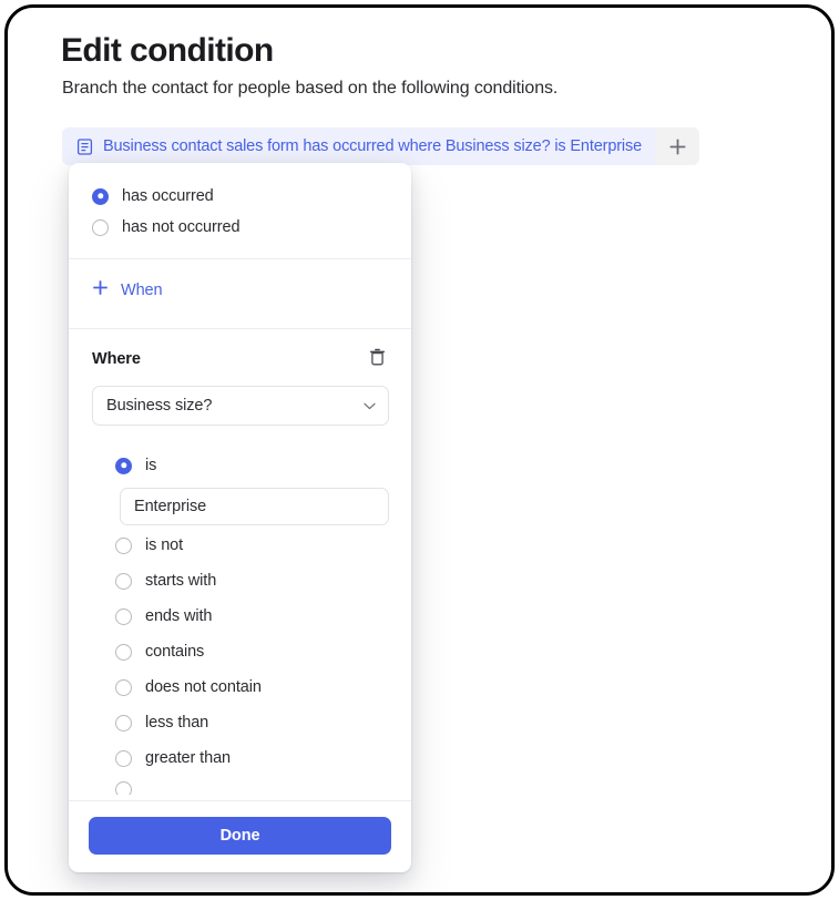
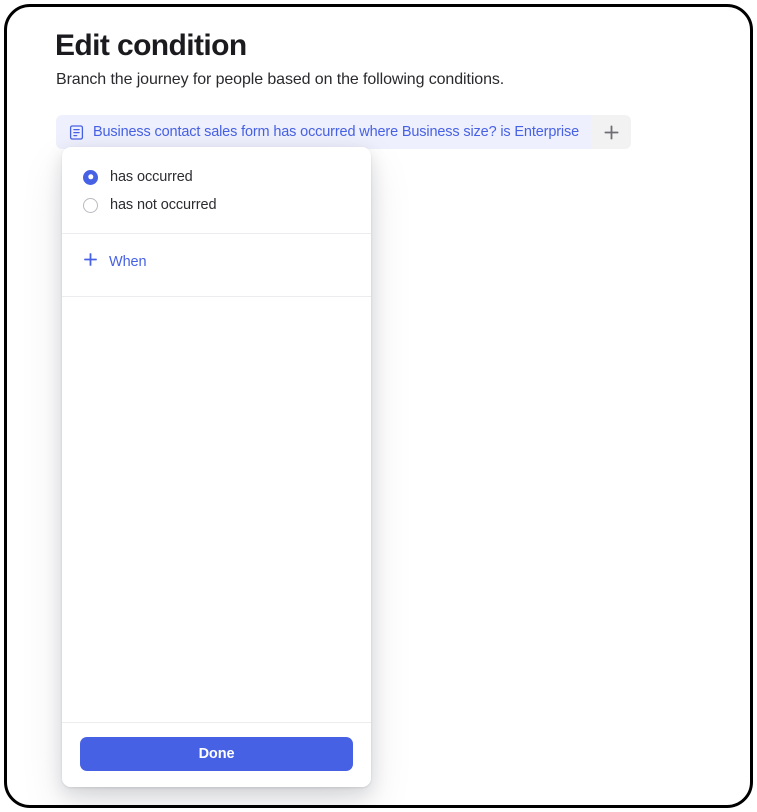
  Edit condition
- Branch the contact for people based on the following conditions.
+ Branch the journey for people based on the following conditions.
  Business contact sales form has occurred where Business size? is Enterprise
  has occurred
  has not occurred
  When
- Where
- Business size?
- is
- Enterprise
- is not
- starts with
- ends with
- contains
- does not contain
- less than
- greater than
  Done
